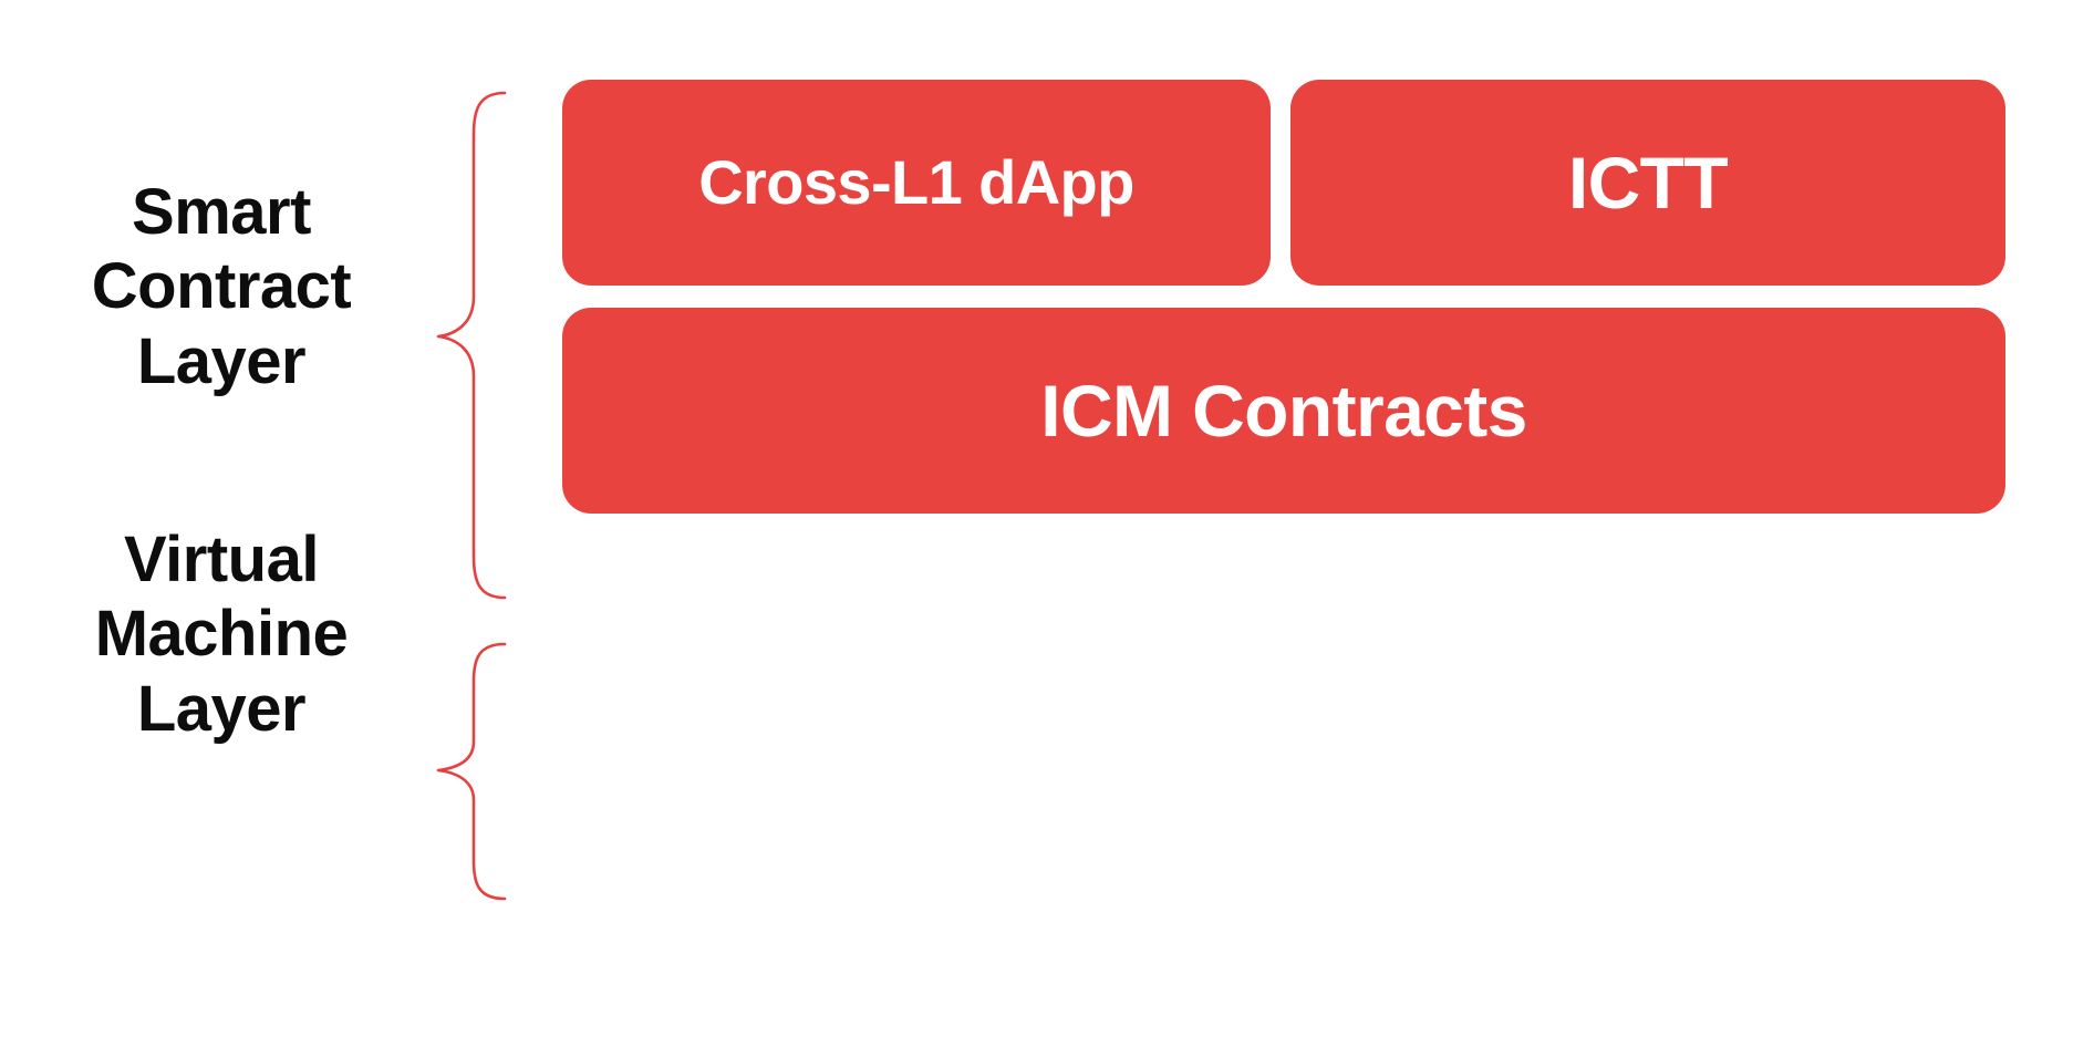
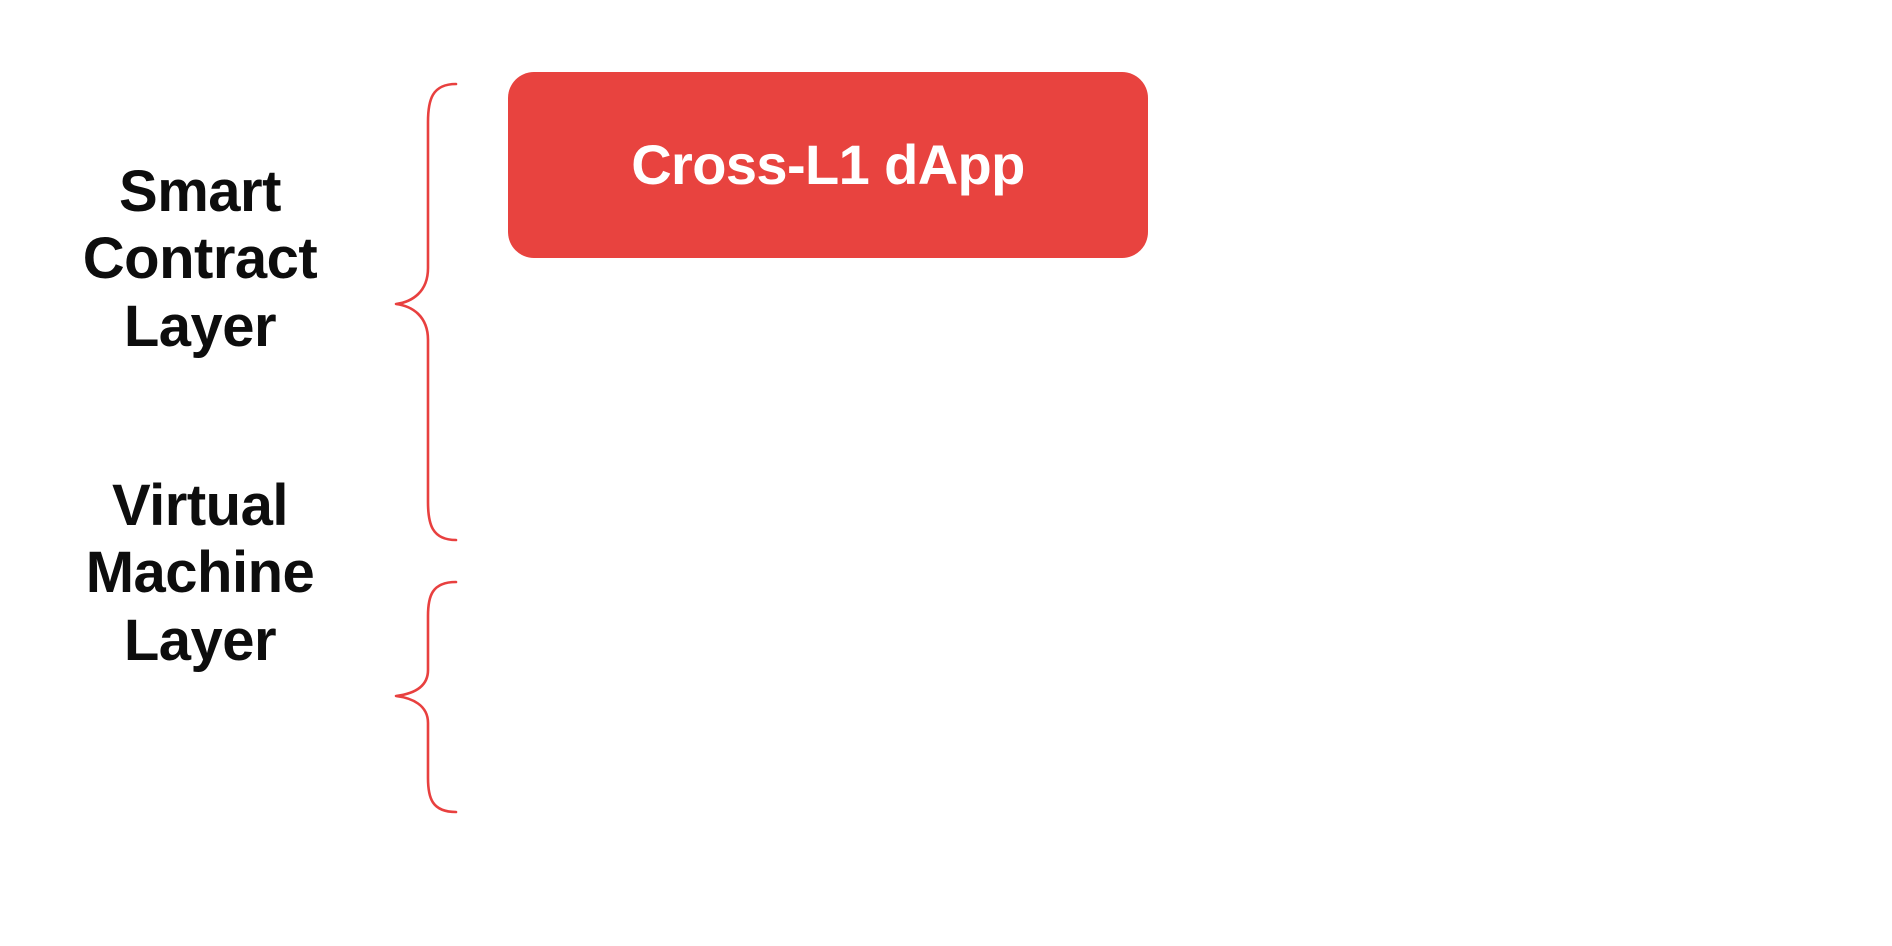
  Smart
  Contract
  Layer
  Virtual
  Machine
  Layer
  Cross-L1 dApp
- ICTT
- ICM Contracts
